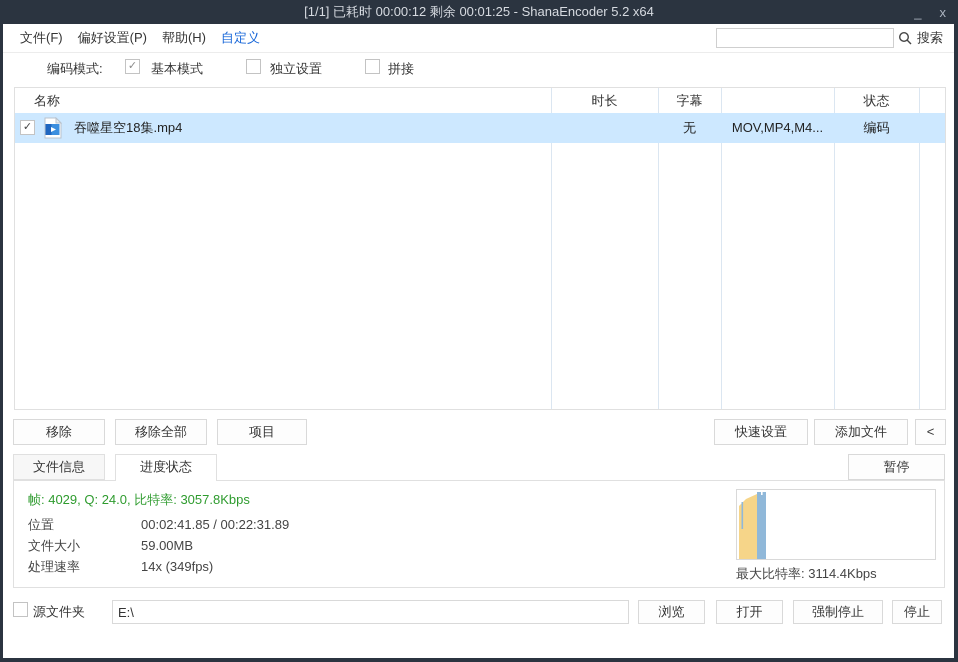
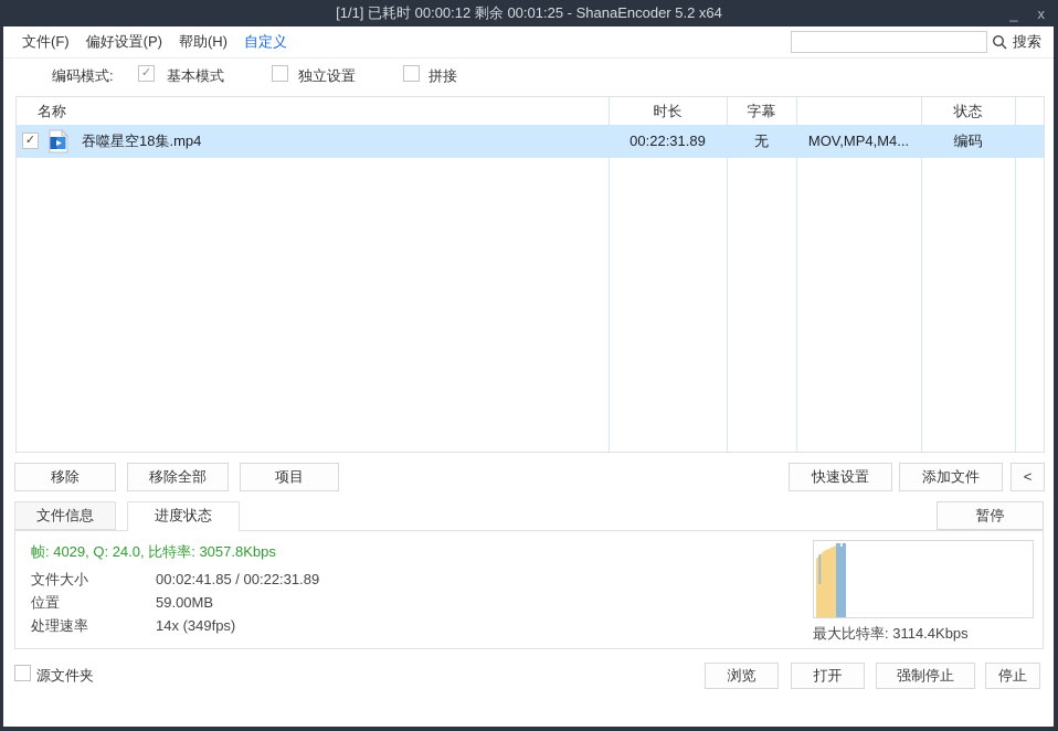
  [1/1] 已耗时 00:00:12 剩余 00:01:25 - ShanaEncoder 5.2 x64
  _
  x
  文件(F)
  偏好设置(P)
  帮助(H)
  自定义
  搜索
  编码模式:
  ✓
  基本模式
  独立设置
  拼接
  名称
  时长
  字幕
  状态
  ✓
  吞噬星空18集.mp4
+ 00:22:31.89
  无
  MOV,MP4,M4...
  编码
  移除
  移除全部
  项目
  快速设置
  添加文件
  <
  文件信息
  进度状态
  暂停
  帧: 4029, Q: 24.0, 比特率: 3057.8Kbps
- 位置
+ 文件大小
  00:02:41.85 / 00:22:31.89
- 文件大小
+ 位置
  59.00MB
  处理速率
  14x (349fps)
  最大比特率: 3114.4Kbps
  源文件夹
- E:\
  浏览
  打开
  强制停止
  停止
